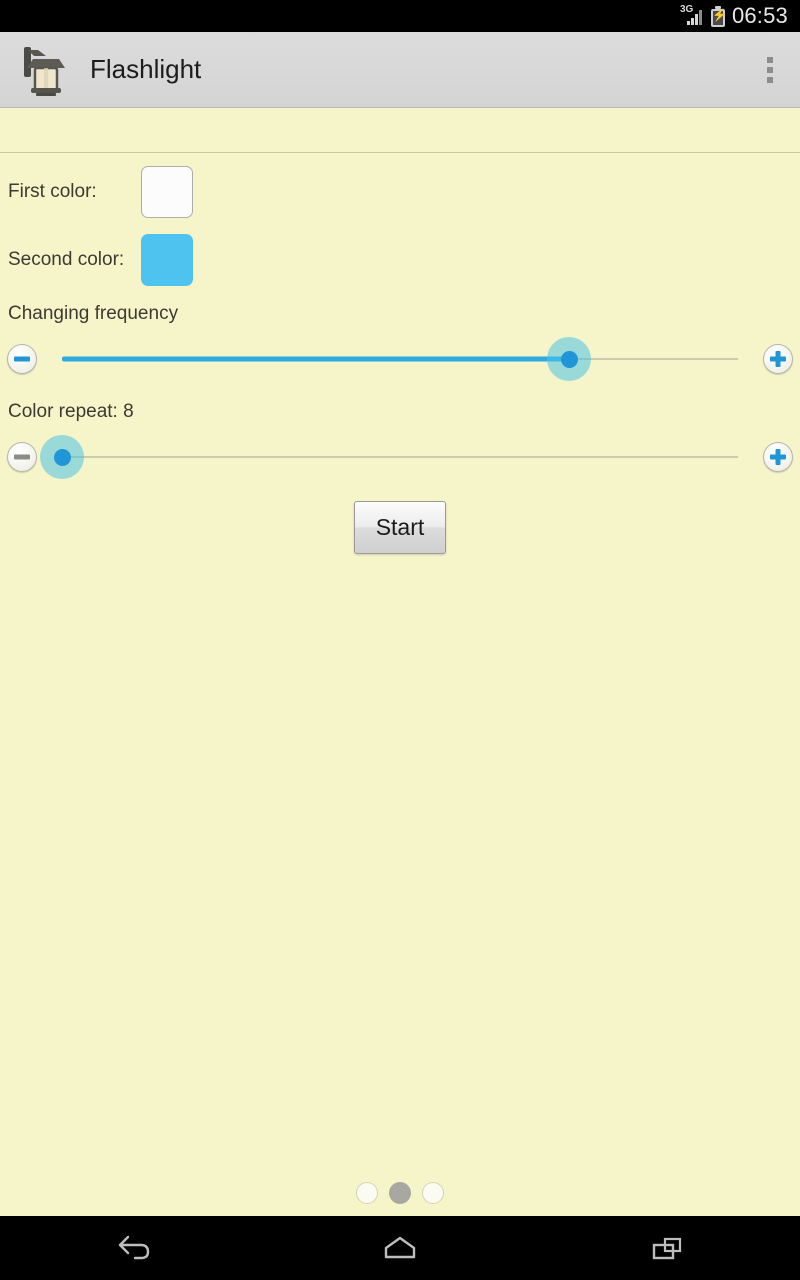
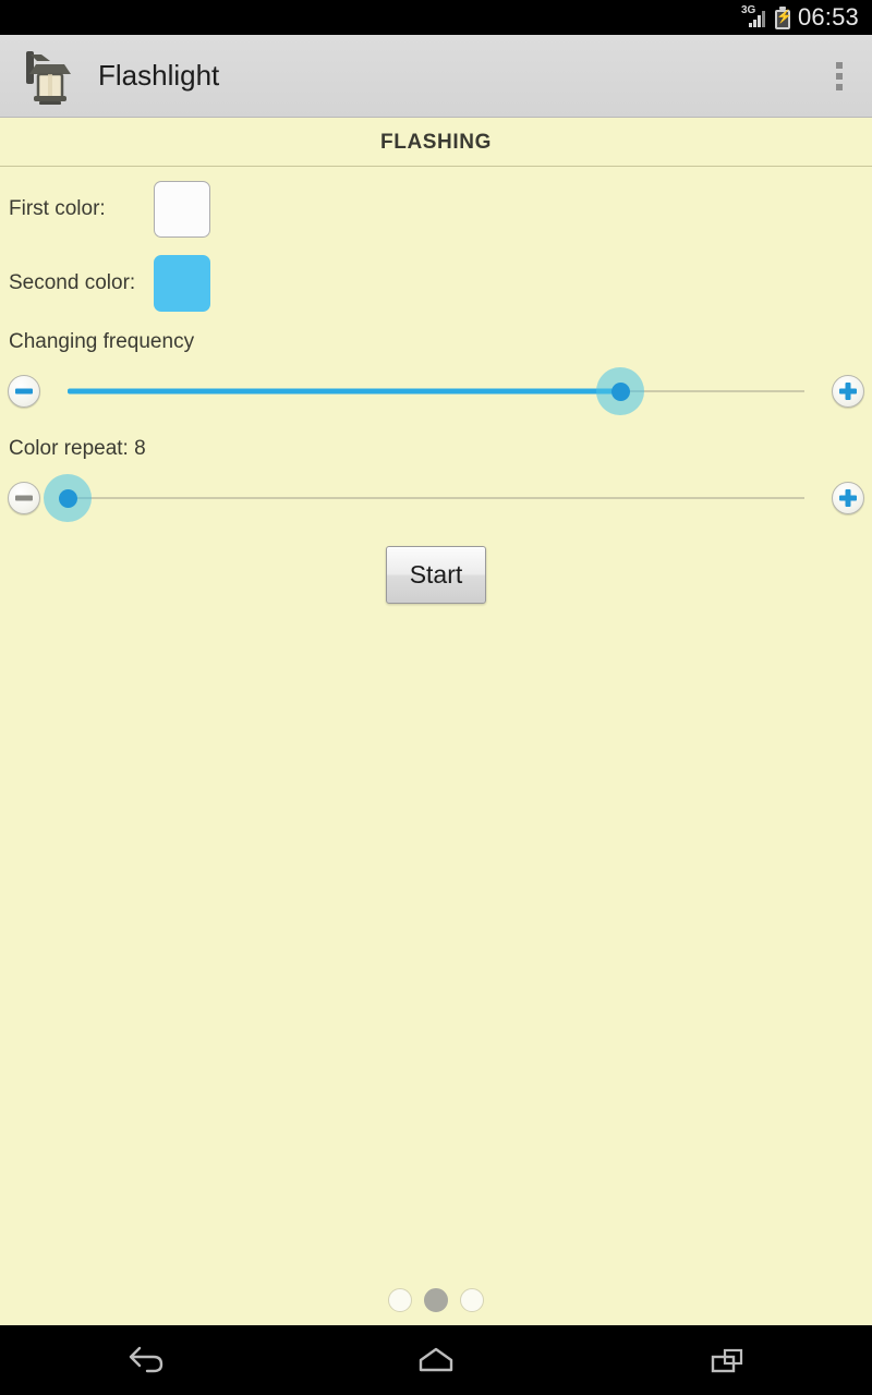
  3G
  06:53
  Flashlight
+ FLASHING
  First color:
  Second color:
  Changing frequency
  Color repeat: 8
  Start
